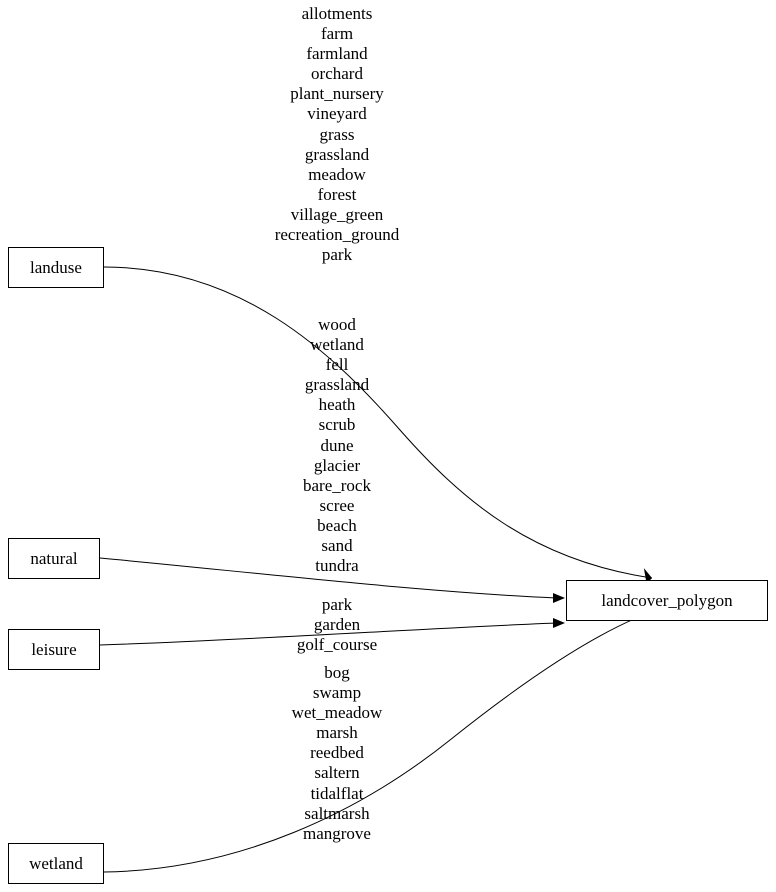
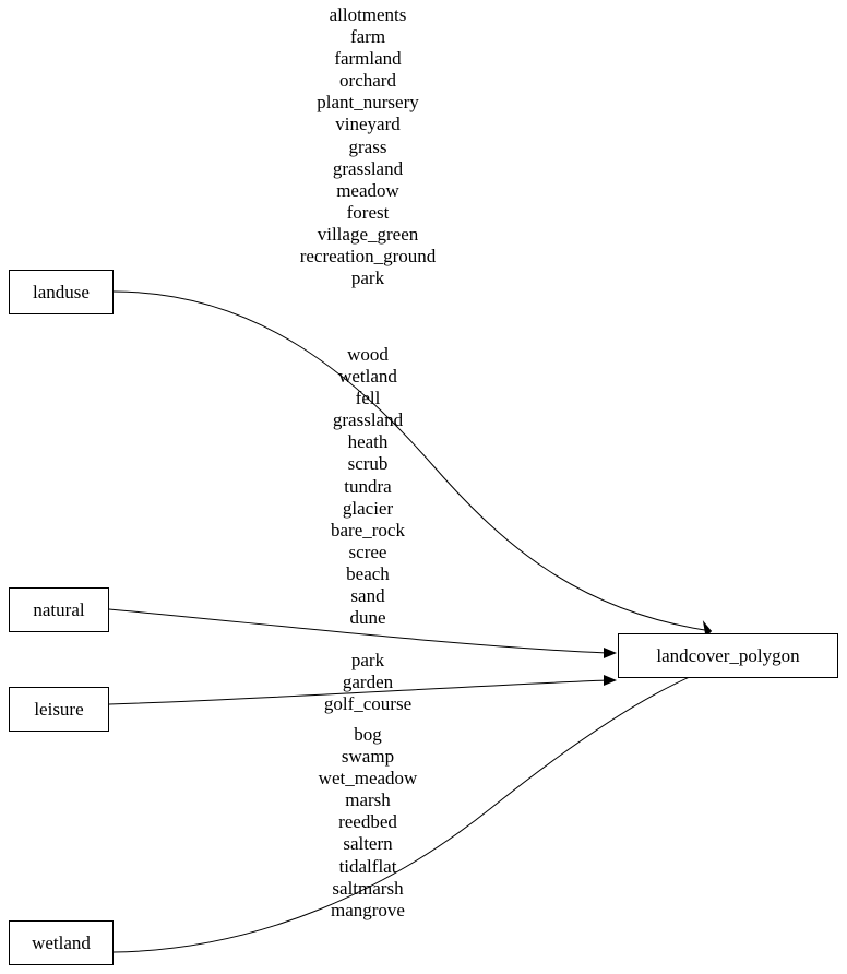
  allotments
  farm
  farmland
  orchard
  plant_nursery
  vineyard
  grass
  grassland
  meadow
  forest
  village_green
  recreation_ground
  park
  wood
  wetland
  fell
  grassland
  heath
  scrub
- dune
+ tundra
  glacier
  bare_rock
  scree
  beach
  sand
- tundra
+ dune
  park
  garden
  golf_course
  bog
  swamp
  wet_meadow
  marsh
  reedbed
  saltern
  tidalflat
  saltmarsh
  mangrove
  landuse
  natural
  leisure
  wetland
  landcover_polygon
